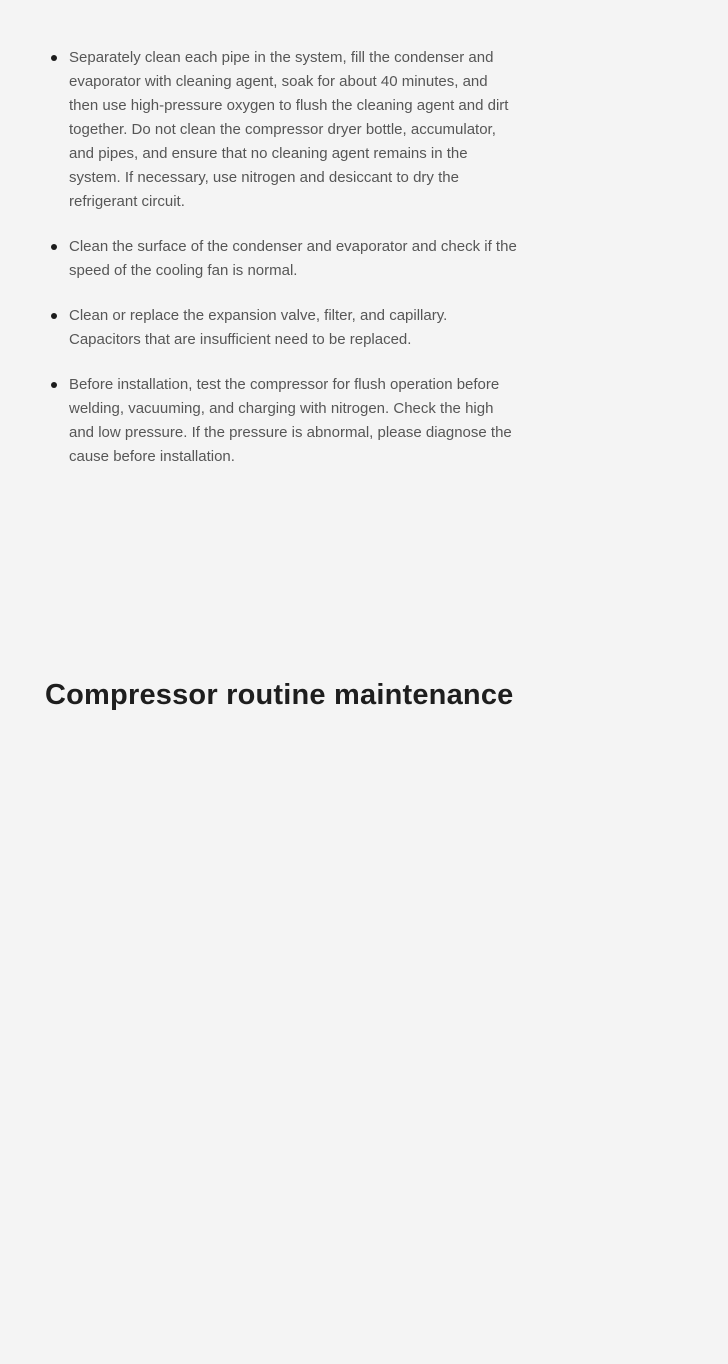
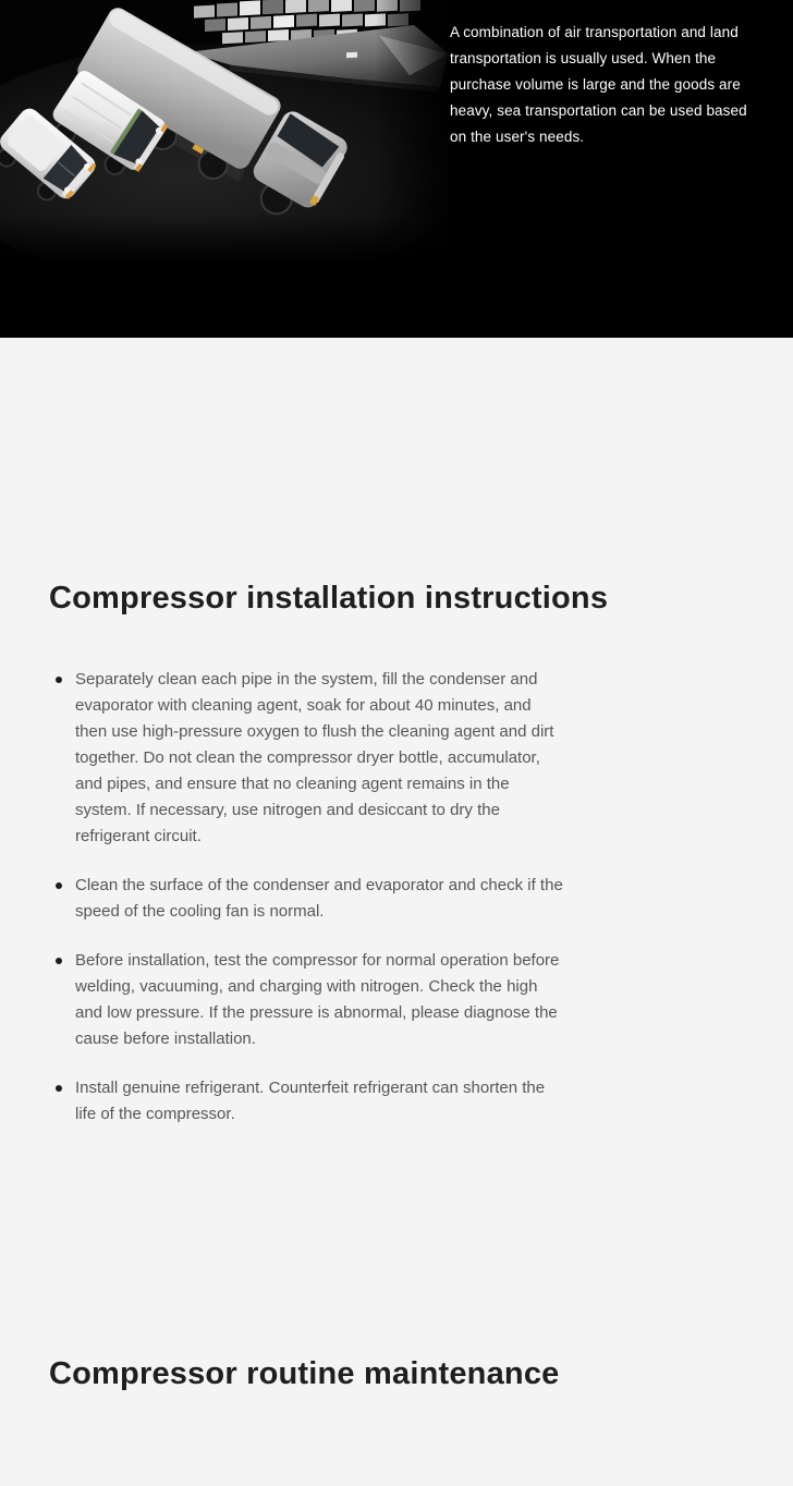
+ A combination of air transportation and land transportation is usually used. When the purchase volume is large and the goods are heavy, sea transportation can be used based on the user's needs.
+ Compressor installation instructions
  Separately clean each pipe in the system, fill the condenser and evaporator with cleaning agent, soak for about 40 minutes, and then use high-pressure oxygen to flush the cleaning agent and dirt together. Do not clean the compressor dryer bottle, accumulator, and pipes, and ensure that no cleaning agent remains in the system. If necessary, use nitrogen and desiccant to dry the refrigerant circuit.
  Clean the surface of the condenser and evaporator and check if the speed of the cooling fan is normal.
- Clean or replace the expansion valve, filter, and capillary. Capacitors that are insufficient need to be replaced.
- Before installation, test the compressor for flush operation before welding, vacuuming, and charging with nitrogen. Check the high and low pressure. If the pressure is abnormal, please diagnose the cause before installation.
+ Before installation, test the compressor for normal operation before welding, vacuuming, and charging with nitrogen. Check the high and low pressure. If the pressure is abnormal, please diagnose the cause before installation.
+ Install genuine refrigerant. Counterfeit refrigerant can shorten the life of the compressor.
  Compressor routine maintenance
